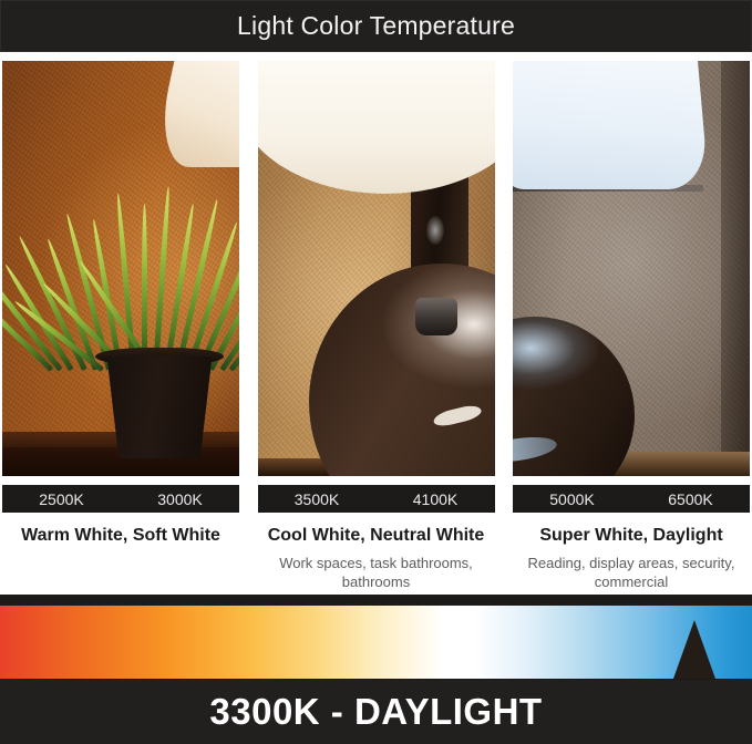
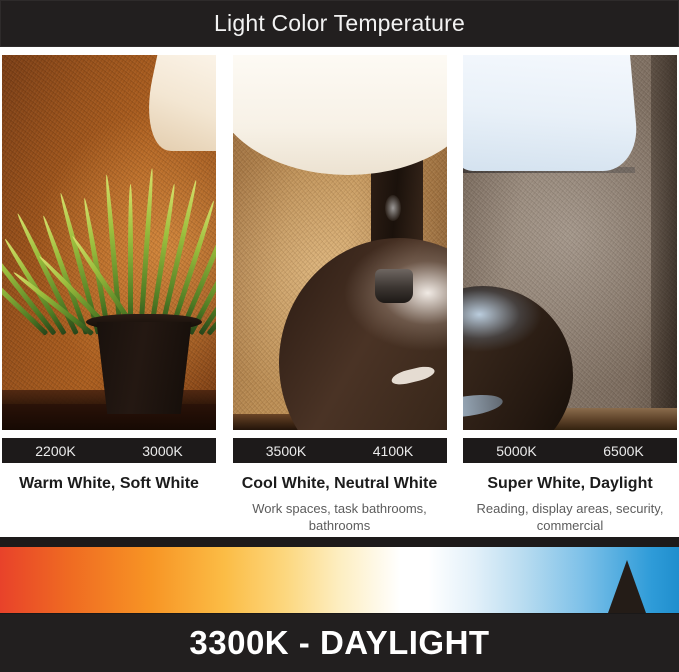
  Light Color Temperature
- 2500K
+ 2200K
  3000K
  Warm White, Soft White
  3500K
  4100K
  Cool White, Neutral White
  Work spaces, task bathrooms, bathrooms
  5000K
  6500K
  Super White, Daylight
  Reading, display areas, security, commercial
  3300K - DAYLIGHT
